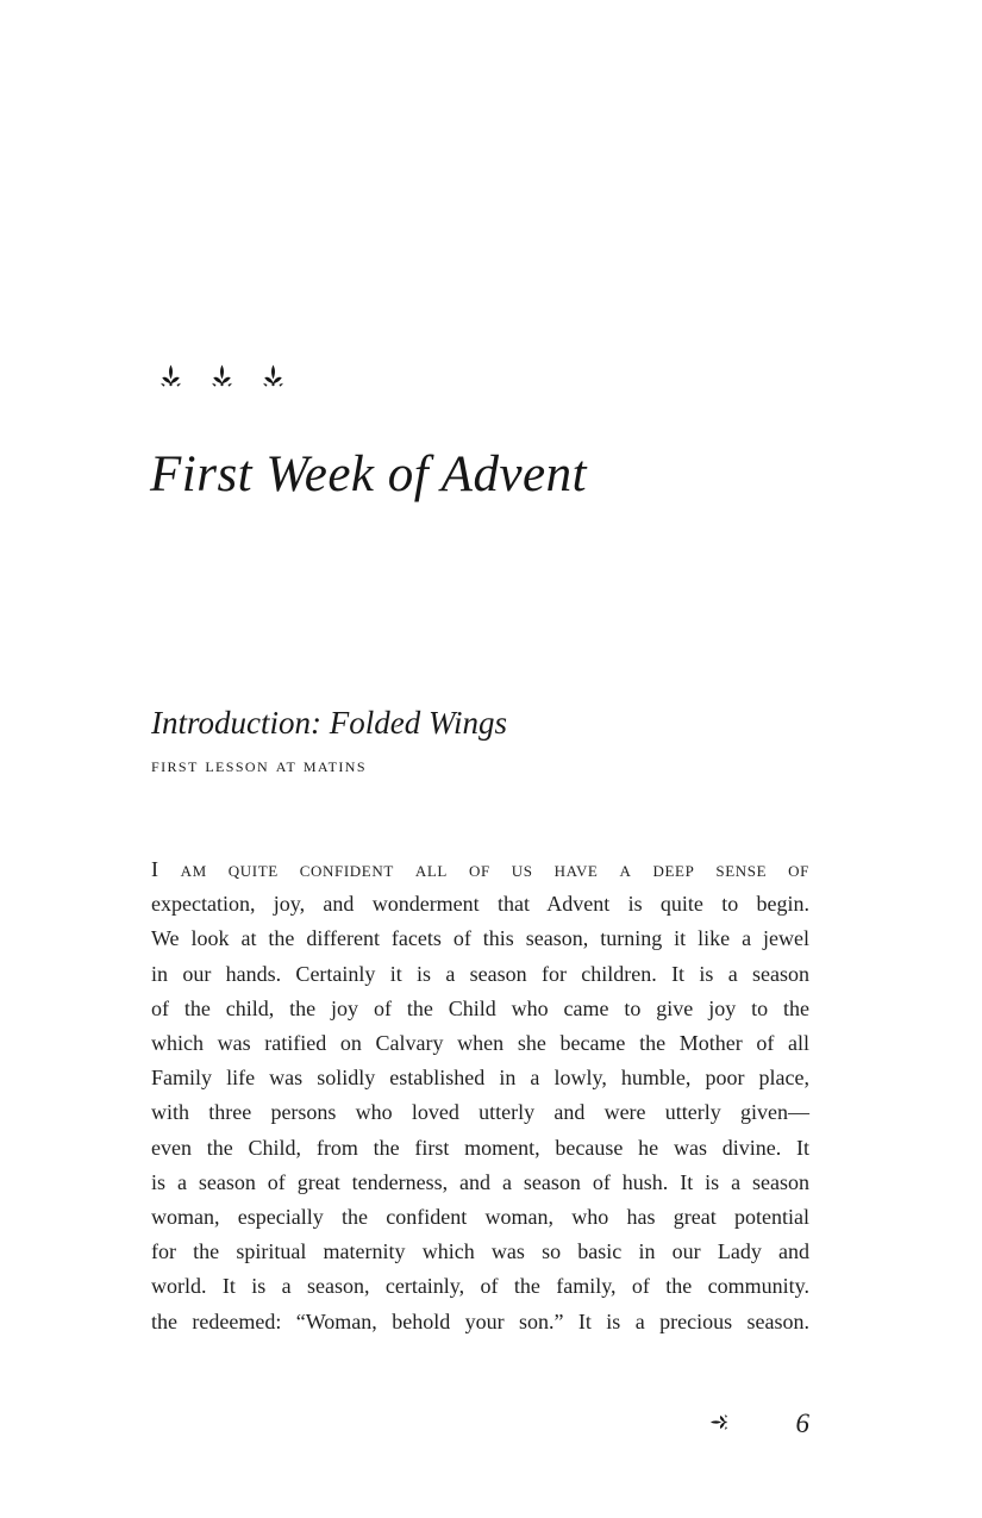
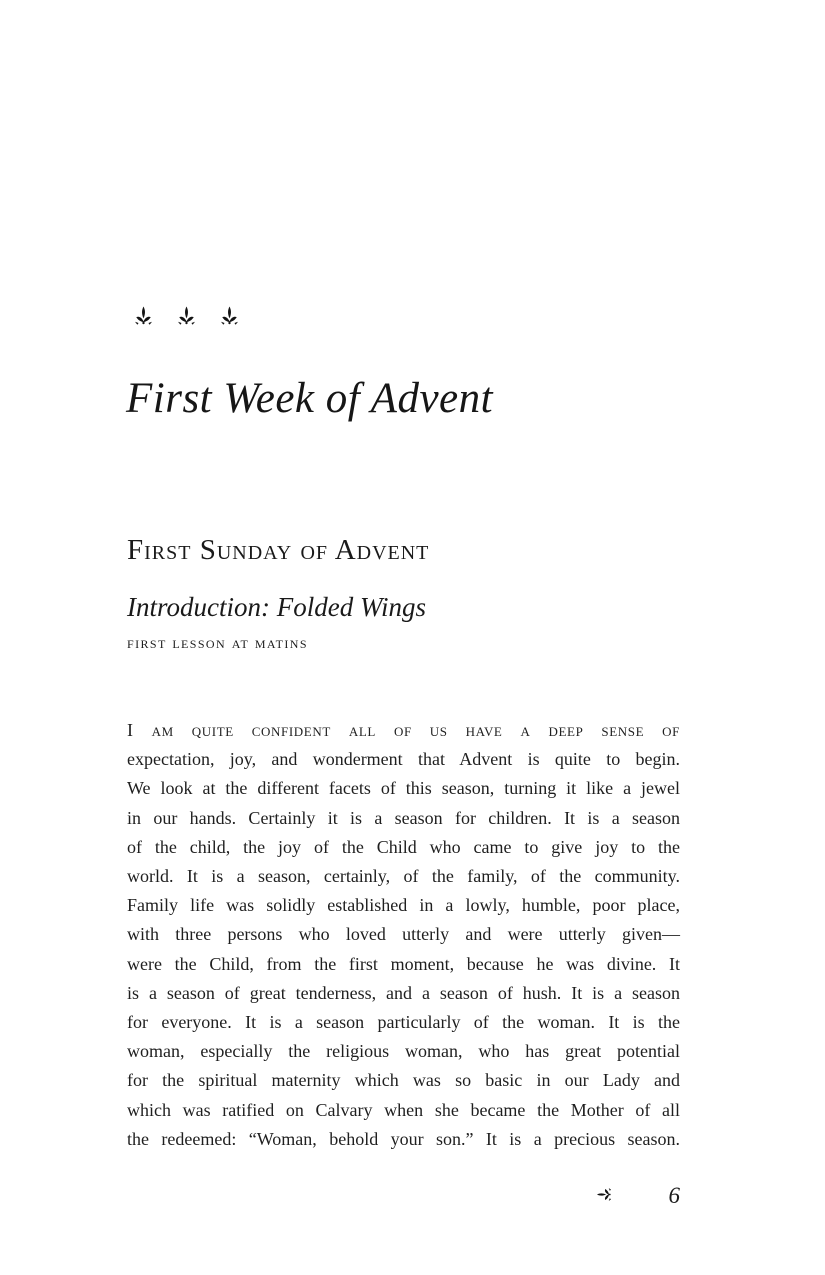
  First Week of Advent
+ First Sunday of Advent
  Introduction: Folded Wings
  first lesson at matins
  I am quite confident all of us have a deep sense of
  expectation, joy, and wonderment that Advent is quite to begin.
  We look at the different facets of this season, turning it like a jewel
  in our hands. Certainly it is a season for children. It is a season
  of the child, the joy of the Child who came to give joy to the
- which was ratified on Calvary when she became the Mother of all
+ world. It is a season, certainly, of the family, of the community.
  Family life was solidly established in a lowly, humble, poor place,
  with three persons who loved utterly and were utterly given—
- even the Child, from the first moment, because he was divine. It
+ were the Child, from the first moment, because he was divine. It
  is a season of great tenderness, and a season of hush. It is a season
+ for everyone. It is a season particularly of the woman. It is the
- woman, especially the confident woman, who has great potential
+ woman, especially the religious woman, who has great potential
  for the spiritual maternity which was so basic in our Lady and
- world. It is a season, certainly, of the family, of the community.
+ which was ratified on Calvary when she became the Mother of all
  the redeemed: “Woman, behold your son.” It is a precious season.
  6
